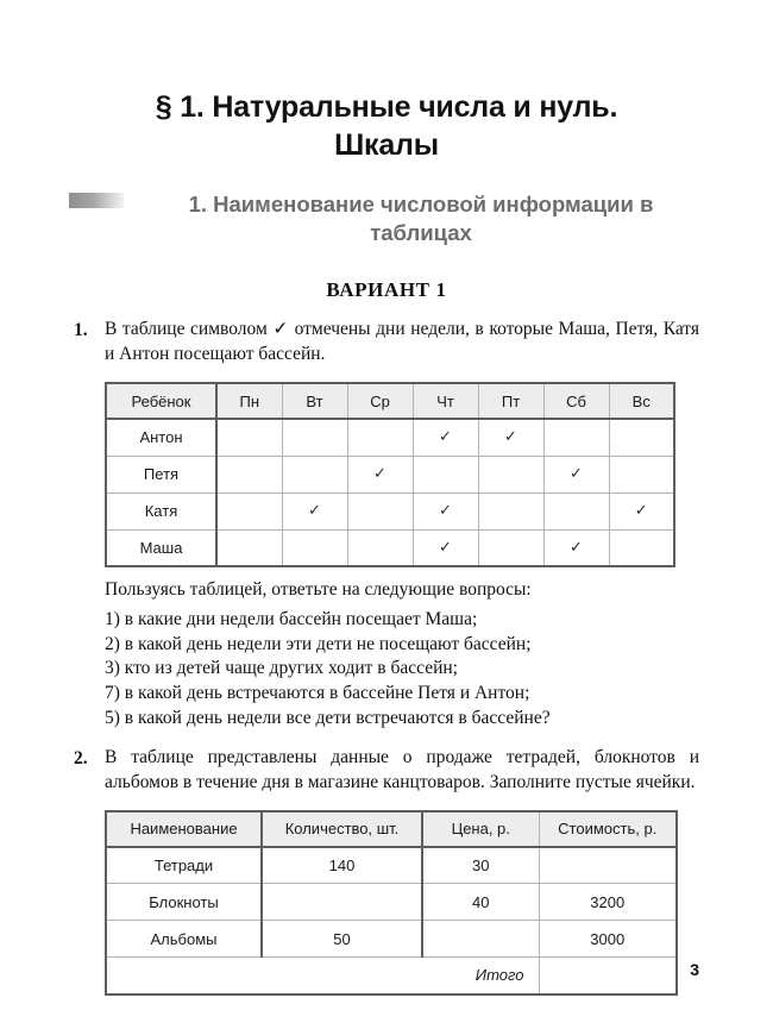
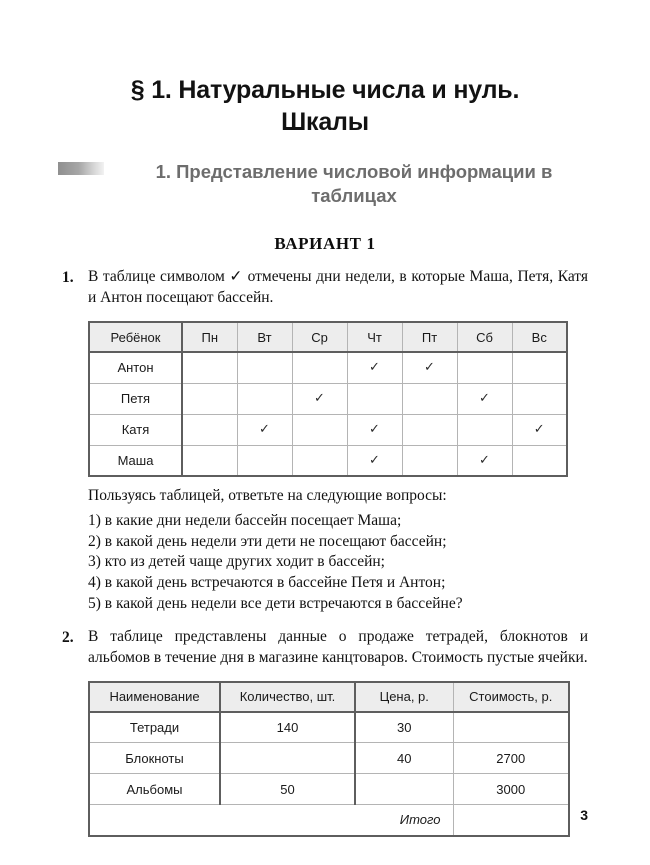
  § 1. Натуральные числа и нуль. Шкалы
- 1. Наименование числовой информации в таблицах
+ 1. Представление числовой информации в таблицах
  ВАРИАНТ 1
  1.
  В таблице символом ✓ отмечены дни недели, в которые Маша, Петя, Катя и Антон посещают бассейн.
  Ребёнок	Пн	Вт	Ср	Чт	Пт	Сб	Вс
  Антон				✓	✓
  Петя			✓			✓
  Катя		✓		✓			✓
  Маша				✓		✓
  Пользуясь таблицей, ответьте на следующие вопросы:
  1) в какие дни недели бассейн посещает Маша;
  2) в какой день недели эти дети не посещают бассейн;
  3) кто из детей чаще других ходит в бассейн;
- 7) в какой день встречаются в бассейне Петя и Антон;
+ 4) в какой день встречаются в бассейне Петя и Антон;
  5) в какой день недели все дети встречаются в бассейне?
  2.
- В таблице представлены данные о продаже тетрадей, блокнотов и альбомов в течение дня в магазине канцтоваров. Заполните пустые ячейки.
+ В таблице представлены данные о продаже тетрадей, блокнотов и альбомов в течение дня в магазине канцтоваров. Стоимость пустые ячейки.
  Наименование	Количество, шт.	Цена, р.	Стоимость, р.
  Тетради	140	30
- Блокноты		40	3200
+ Блокноты		40	2700
  Альбомы	50		3000
  Итого
  3
